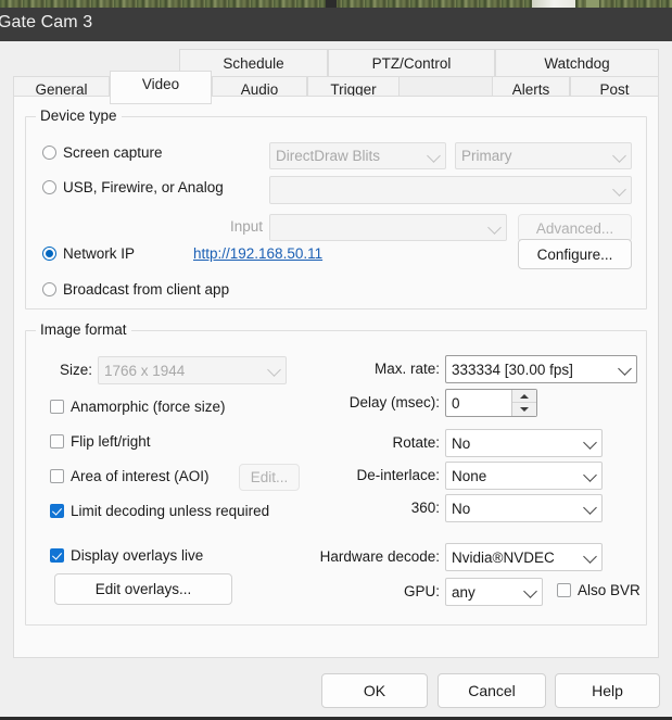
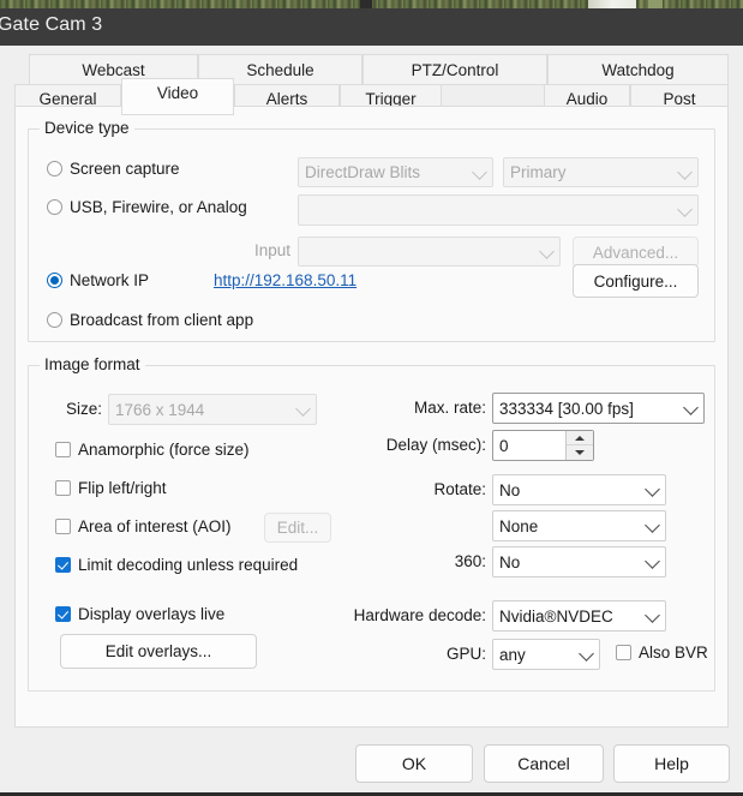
  Gate Cam 3
+ Webcast
  Schedule
  PTZ/Control
  Watchdog
  General
  Video
- Audio
+ Alerts
  Trigger
- Alerts
+ Audio
  Post
  Device type
  Screen capture
  DirectDraw Blits
  Primary
  USB, Firewire, or Analog
  Input
  Advanced...
  Network IP
  http://192.168.50.11
  Configure...
  Broadcast from client app
  Image format
  Size:
  1766 x 1944
  Anamorphic (force size)
  Flip left/right
  Area of interest (AOI)
  Edit...
  Limit decoding unless required
  Display overlays live
  Edit overlays...
  Max. rate:
  333334 [30.00 fps]
  Delay (msec):
  0
  Rotate:
  No
- De-interlace:
  None
  360:
  No
  Hardware decode:
  Nvidia®NVDEC
  GPU:
  any
  Also BVR
  OK
  Cancel
  Help
